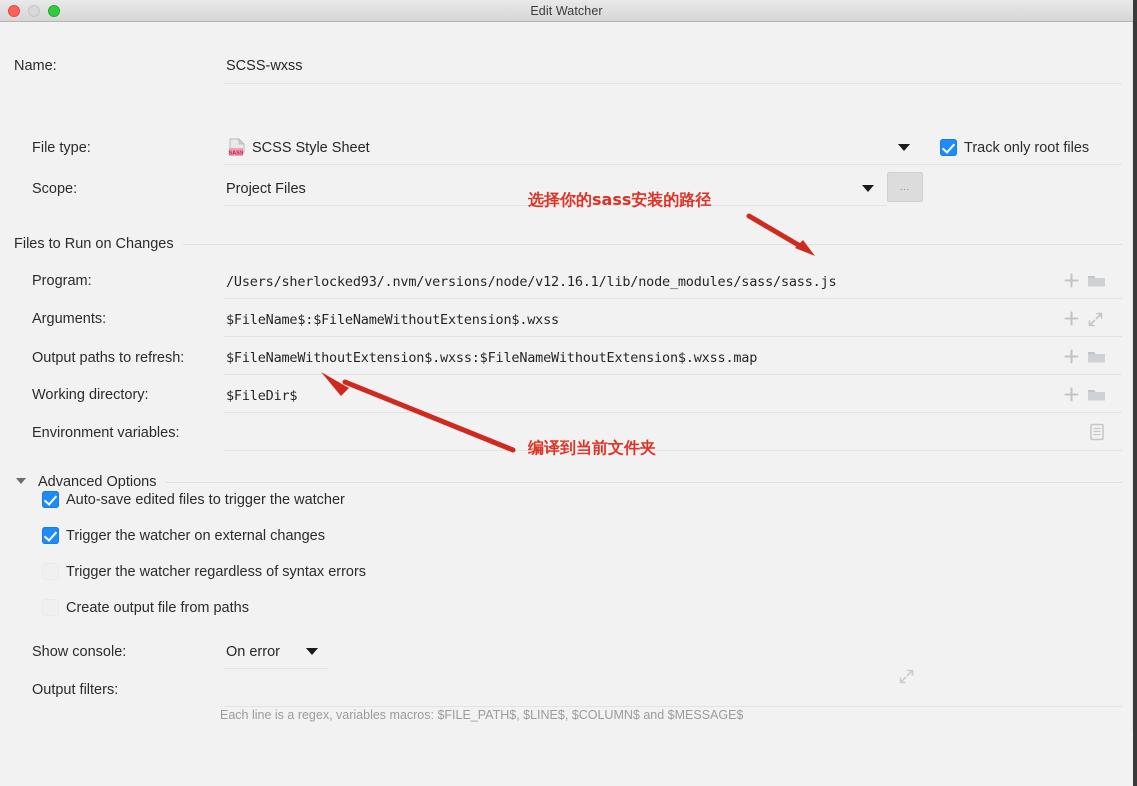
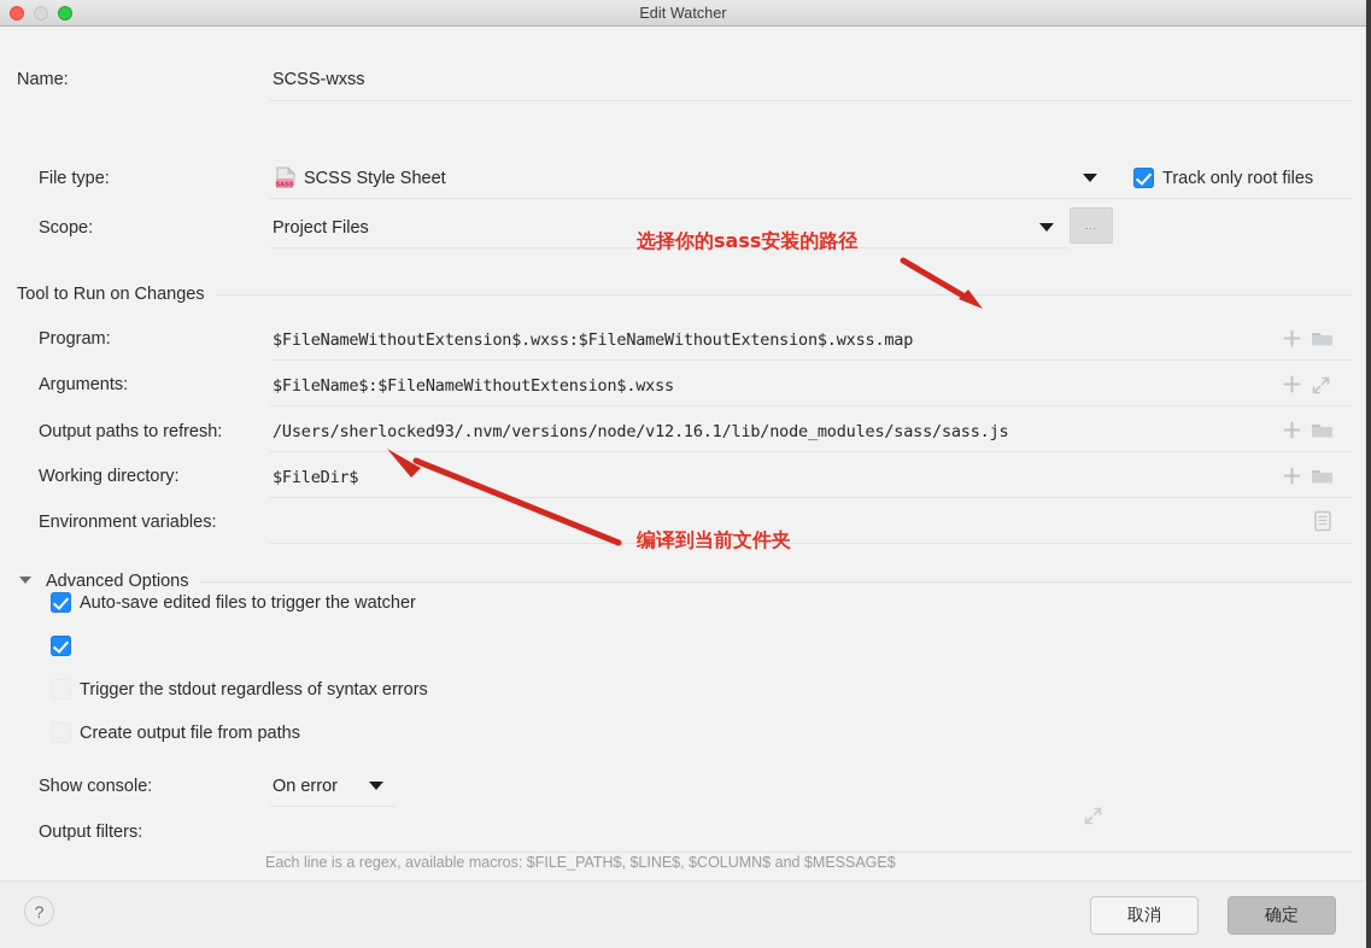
  Edit Watcher
  Name:
  SCSS-wxss
  File type:
  SCSS Style Sheet
  Track only root files
  Scope:
  Project Files
  ...
- Files to Run on Changes
+ Tool to Run on Changes
  Program:
- /Users/sherlocked93/.nvm/versions/node/v12.16.1/lib/node_modules/sass/sass.js
+ $FileNameWithoutExtension$.wxss:$FileNameWithoutExtension$.wxss.map
  Arguments:
  $FileName$:$FileNameWithoutExtension$.wxss
  Output paths to refresh:
- $FileNameWithoutExtension$.wxss:$FileNameWithoutExtension$.wxss.map
+ /Users/sherlocked93/.nvm/versions/node/v12.16.1/lib/node_modules/sass/sass.js
  Working directory:
  $FileDir$
  Environment variables:
  Advanced Options
  Auto-save edited files to trigger the watcher
- Trigger the watcher on external changes
- Trigger the watcher regardless of syntax errors
+ Trigger the stdout regardless of syntax errors
  Create output file from paths
  Show console:
  On error
  Output filters:
- Each line is a regex, variables macros: $FILE_PATH$, $LINE$, $COLUMN$ and $MESSAGE$
+ Each line is a regex, available macros: $FILE_PATH$, $LINE$, $COLUMN$ and $MESSAGE$
  选择你的sass安装的路径
  编译到当前文件夹
+ ?
+ 取消
+ 确定
